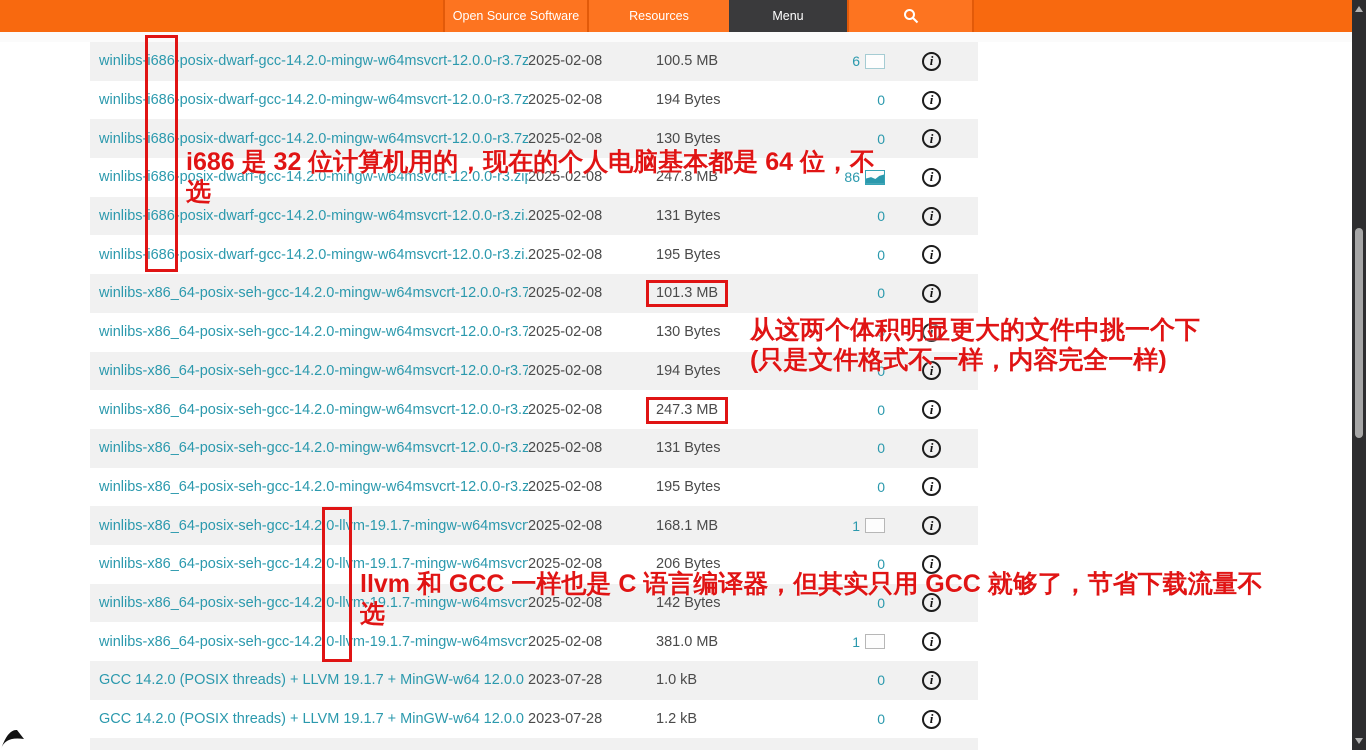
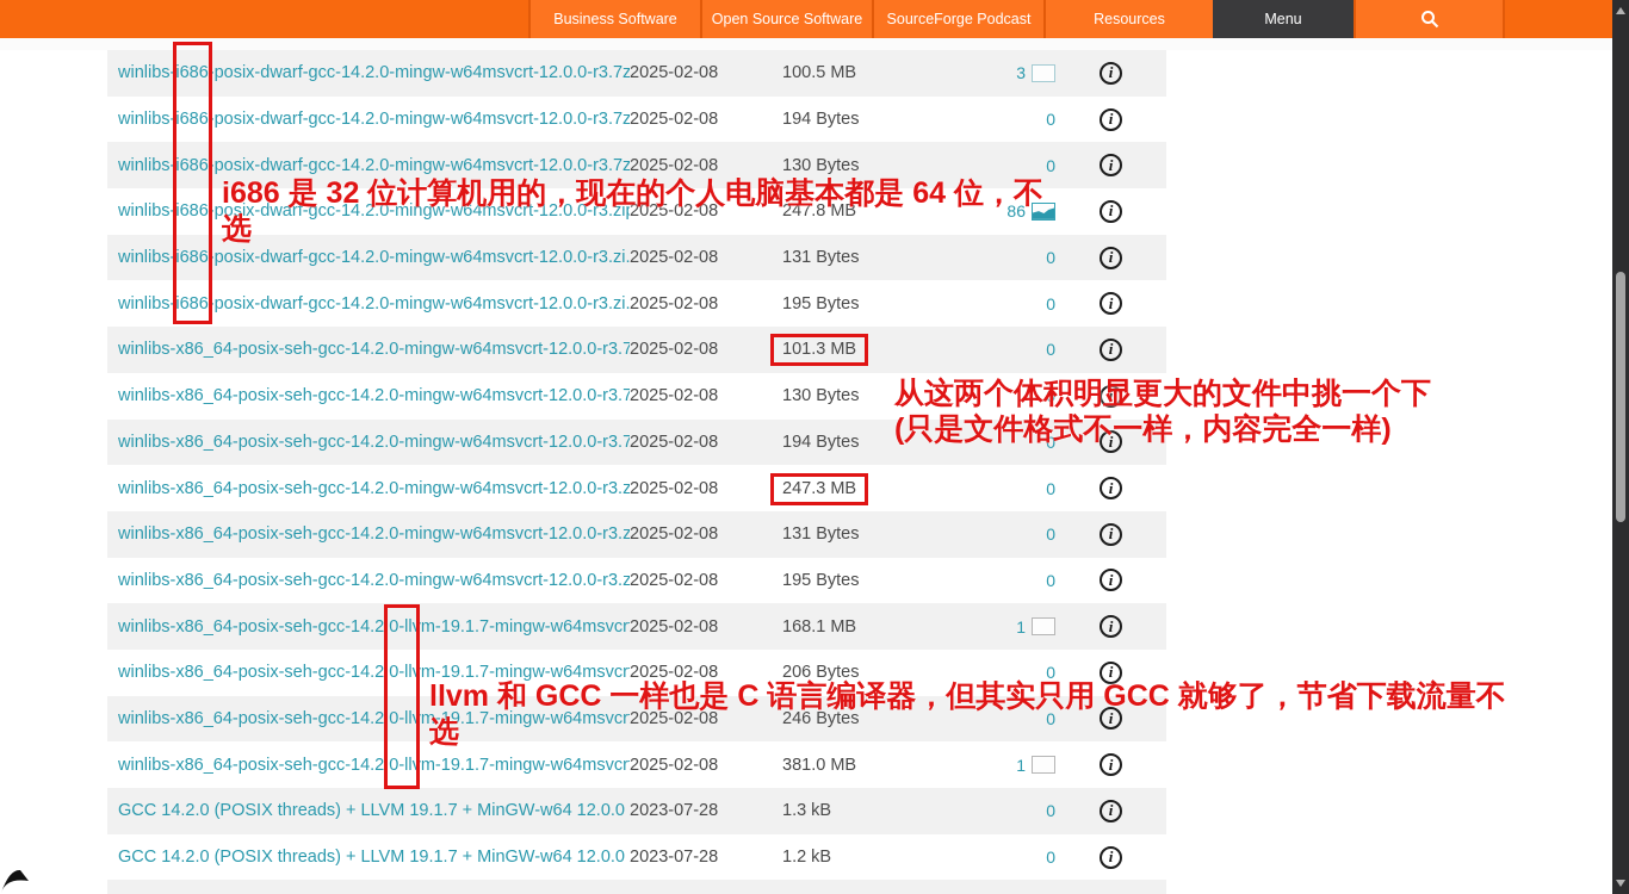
+ Business Software
  Open Source Software
+ SourceForge Podcast
  Resources
  Menu
  winlibs-i686-posix-dwarf-gcc-14.2.0-mingw-w64msvcrt-12.0.0-r3.7z
  2025-02-08
  100.5 MB
- 6
+ 3
  i
  winlibs-i686-posix-dwarf-gcc-14.2.0-mingw-w64msvcrt-12.0.0-r3.7z
  2025-02-08
  194 Bytes
  0
  i
  winlibs-i686-posix-dwarf-gcc-14.2.0-mingw-w64msvcrt-12.0.0-r3.7z
  2025-02-08
  130 Bytes
  0
  i
  winlibs-i686-posix-dwarf-gcc-14.2.0-mingw-w64msvcrt-12.0.0-r3.zi
  2025-02-08
  247.8 MB
  86
  i
  winlibs-i686-posix-dwarf-gcc-14.2.0-mingw-w64msvcrt-12.0.0-r3.zi.
  2025-02-08
  131 Bytes
  0
  i
  winlibs-i686-posix-dwarf-gcc-14.2.0-mingw-w64msvcrt-12.0.0-r3.zi.
  2025-02-08
  195 Bytes
  0
  i
  winlibs-x86_64-posix-seh-gcc-14.2.0-mingw-w64msvcrt-12.0.0-r3.7
  2025-02-08
  101.3 MB
  0
  i
  winlibs-x86_64-posix-seh-gcc-14.2.0-mingw-w64msvcrt-12.0.0-r3.7
  2025-02-08
  130 Bytes
  0
  i
  winlibs-x86_64-posix-seh-gcc-14.2.0-mingw-w64msvcrt-12.0.0-r3.7
  2025-02-08
  194 Bytes
  0
  i
  winlibs-x86_64-posix-seh-gcc-14.2.0-mingw-w64msvcrt-12.0.0-r3.z
  2025-02-08
  247.3 MB
  0
  i
  winlibs-x86_64-posix-seh-gcc-14.2.0-mingw-w64msvcrt-12.0.0-r3.z
  2025-02-08
  131 Bytes
  0
  i
  winlibs-x86_64-posix-seh-gcc-14.2.0-mingw-w64msvcrt-12.0.0-r3.z
  2025-02-08
  195 Bytes
  0
  i
  winlibs-x86_64-posix-seh-gcc-14.2.0-llvm-19.1.7-mingw-w64msvcr
  2025-02-08
  168.1 MB
  1
  i
  winlibs-x86_64-posix-seh-gcc-14.2.0-llvm-19.1.7-mingw-w64msvcr
  2025-02-08
  206 Bytes
  0
  i
  winlibs-x86_64-posix-seh-gcc-14.2.0-llvm-19.1.7-mingw-w64msvcr
  2025-02-08
- 142 Bytes
+ 246 Bytes
  0
  i
  winlibs-x86_64-posix-seh-gcc-14.2.0-llvm-19.1.7-mingw-w64msvcr
  2025-02-08
  381.0 MB
  1
  i
  GCC 14.2.0 (POSIX threads) + LLVM 19.1.7 + MinGW-w64 12.0.0
  2023-07-28
- 1.0 kB
+ 1.3 kB
  0
  i
  GCC 14.2.0 (POSIX threads) + LLVM 19.1.7 + MinGW-w64 12.0.0
  2023-07-28
  1.2 kB
  0
  i
  i686 是 32 位计算机用的，现在的个人电脑基本都是 64 位，不
  选
  从这两个体积明显更大的文件中挑一个下
  (只是文件格式不一样，内容完全一样)
  llvm 和 GCC 一样也是 C 语言编译器，但其实只用 GCC 就够了，节省下载流量不
  选
